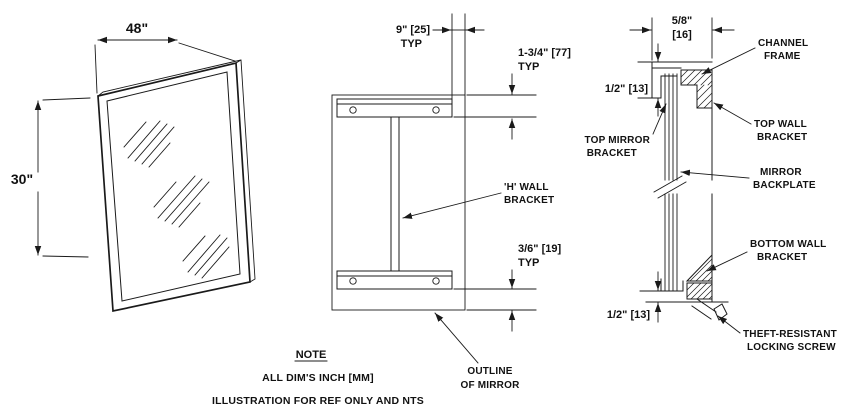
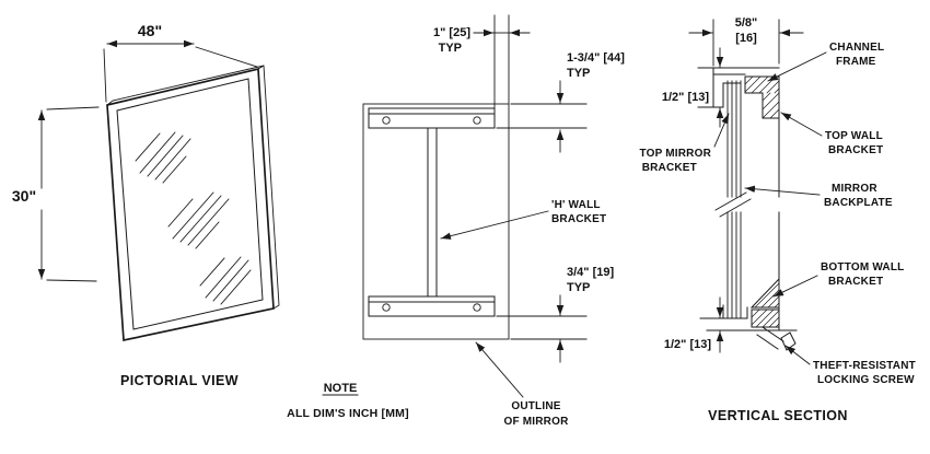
  48"
  30"
+ PICTORIAL VIEW
- 9" [25]
+ 1" [25]
  TYP
- 1-3/4" [77]
+ 1-3/4" [44]
  TYP
- 3/6" [19]
+ 3/4" [19]
  TYP
  'H' WALL
  BRACKET
  OUTLINE
  OF MIRROR
  NOTE
  ALL DIM'S INCH [MM]
- ILLUSTRATION FOR REF ONLY AND NTS
  5/8"
  [16]
  1/2" [13]
  1/2" [13]
  CHANNEL
  FRAME
  TOP WALL
  BRACKET
  TOP MIRROR
  BRACKET
  MIRROR
  BACKPLATE
  BOTTOM WALL
  BRACKET
  THEFT-RESISTANT
  LOCKING SCREW
+ VERTICAL SECTION
